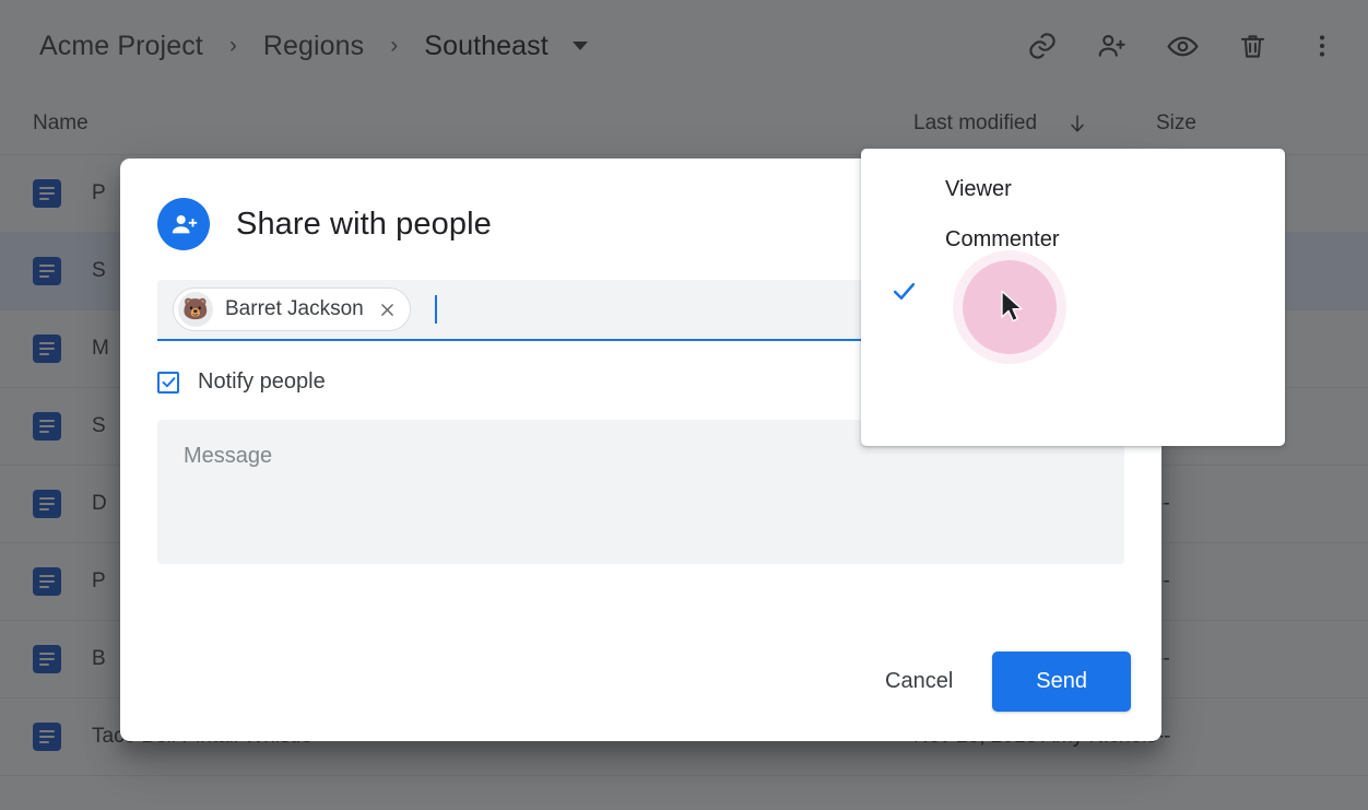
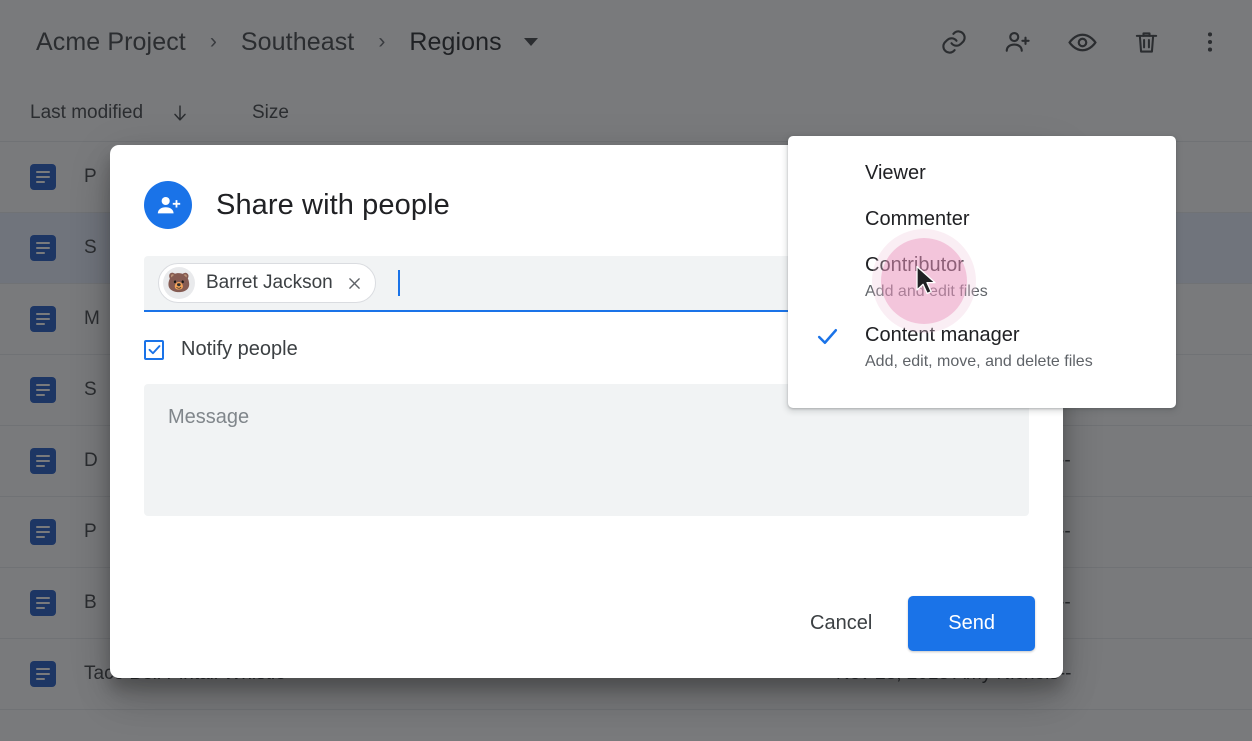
  Acme Project
  ›
- Regions
+ Southeast
  ›
- Southeast
+ Regions
- Name
  Last modified
  Size
  P
  S
  M
  S
  D
  P
  B
  --
  Share with people
  🐻
  Barret Jackson
  Notify people
  Message
  Cancel
  Send
  Viewer
  Commenter
+ Contributor
+ Add and edit files
+ Content manager
+ Add, edit, move, and delete files
